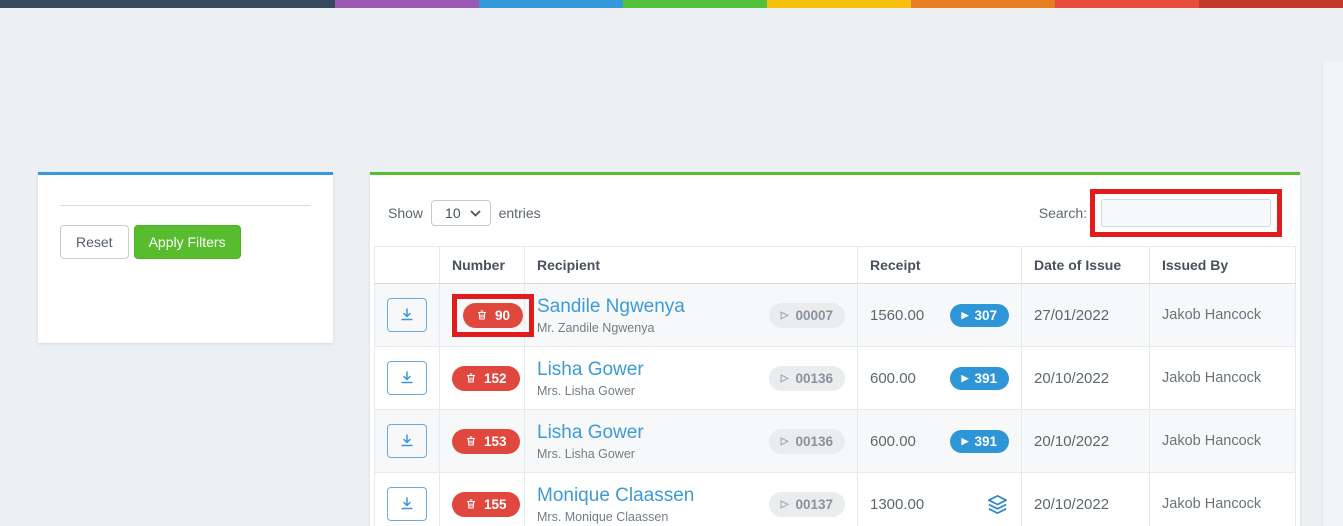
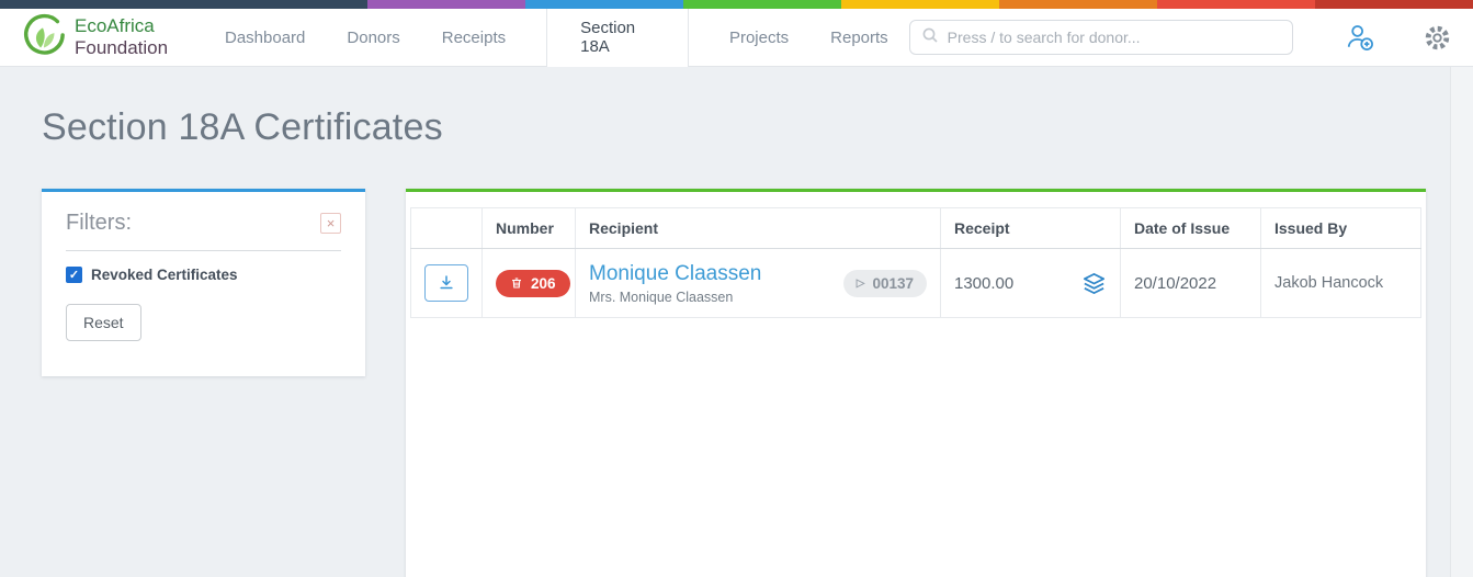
+ EcoAfrica
+ Foundation
+ Dashboard
+ Donors
+ Receipts
+ Section 18A
+ Projects
+ Reports
+ Press / to search for donor...
+ Section 18A Certificates
+ Filters:
+ ×
+ ✓
+ Revoked Certificates
  Reset
- Apply Filters
- Show
- 10
- entries
- Search:
  	Number	Recipient	Receipt	Date of Issue	Issued By
- 	90	Sandile Ngwenya Mr. Zandile Ngwenya ▷ 00007	1560.00 ▶ 307	27/01/2022	Jakob Hancock
- 	152	Lisha Gower Mrs. Lisha Gower ▷ 00136	600.00 ▶ 391	20/10/2022	Jakob Hancock
- 	153	Lisha Gower Mrs. Lisha Gower ▷ 00136	600.00 ▶ 391	20/10/2022	Jakob Hancock
- 	155	Monique Claassen Mrs. Monique Claassen ▷ 00137	1300.00	20/10/2022	Jakob Hancock
+ 	206	Monique Claassen Mrs. Monique Claassen ▷ 00137	1300.00	20/10/2022	Jakob Hancock
